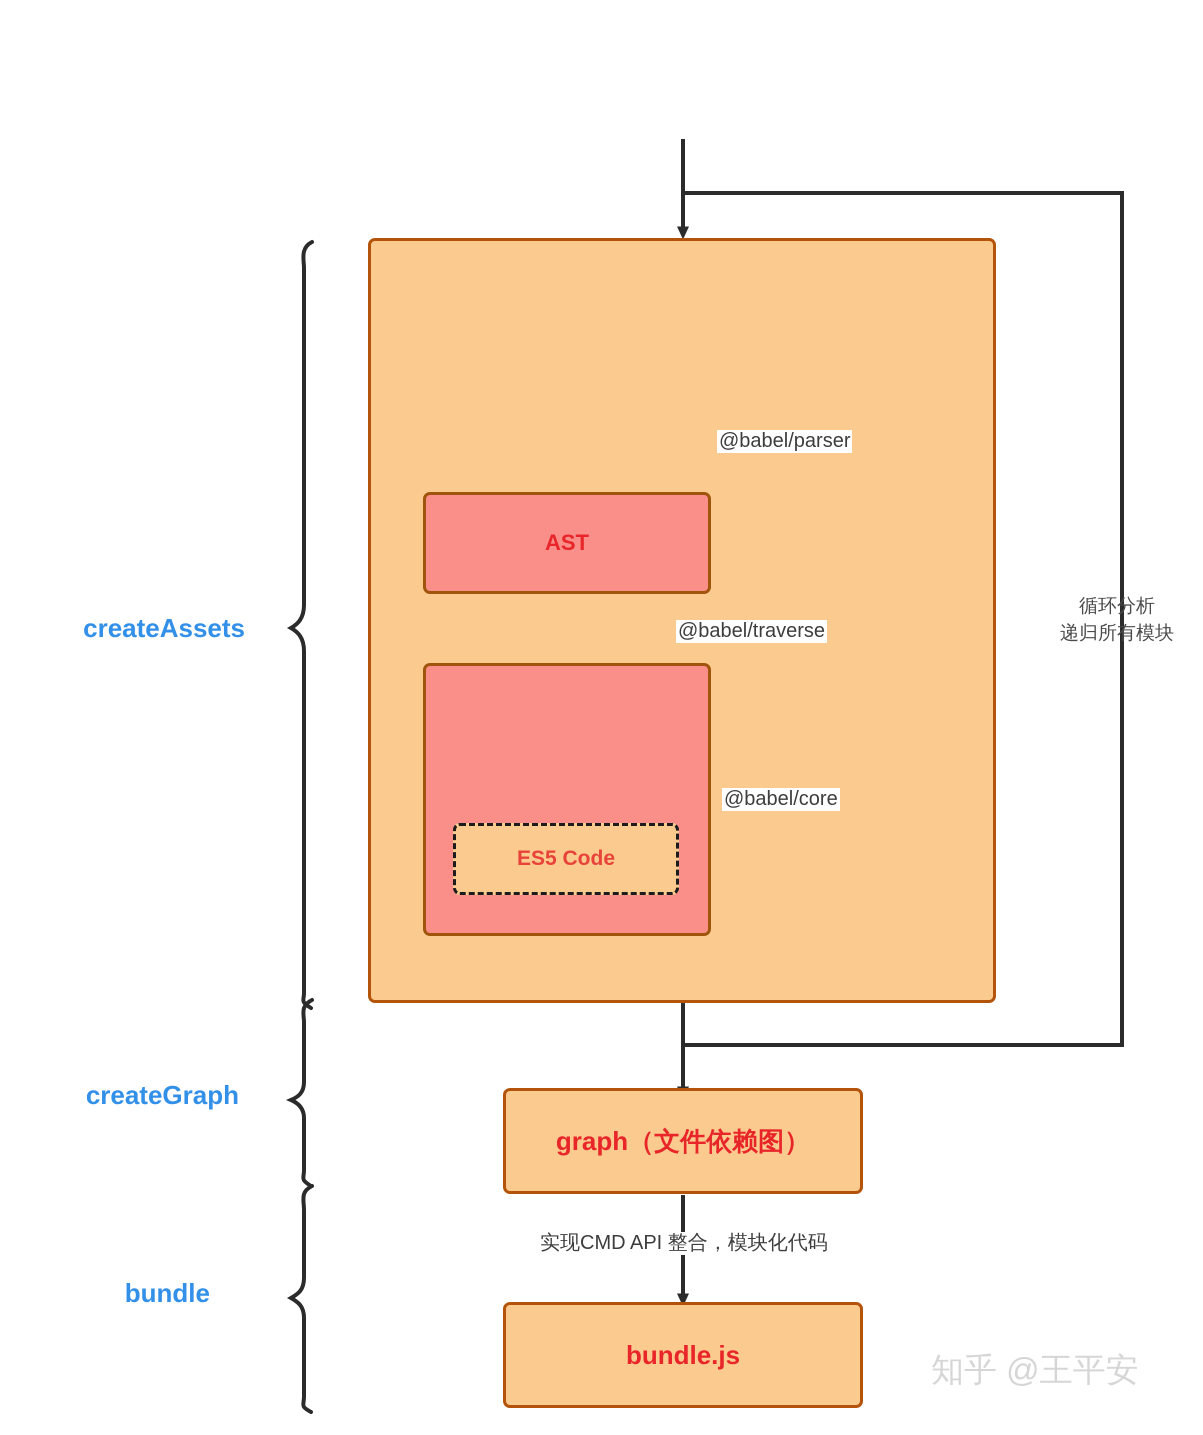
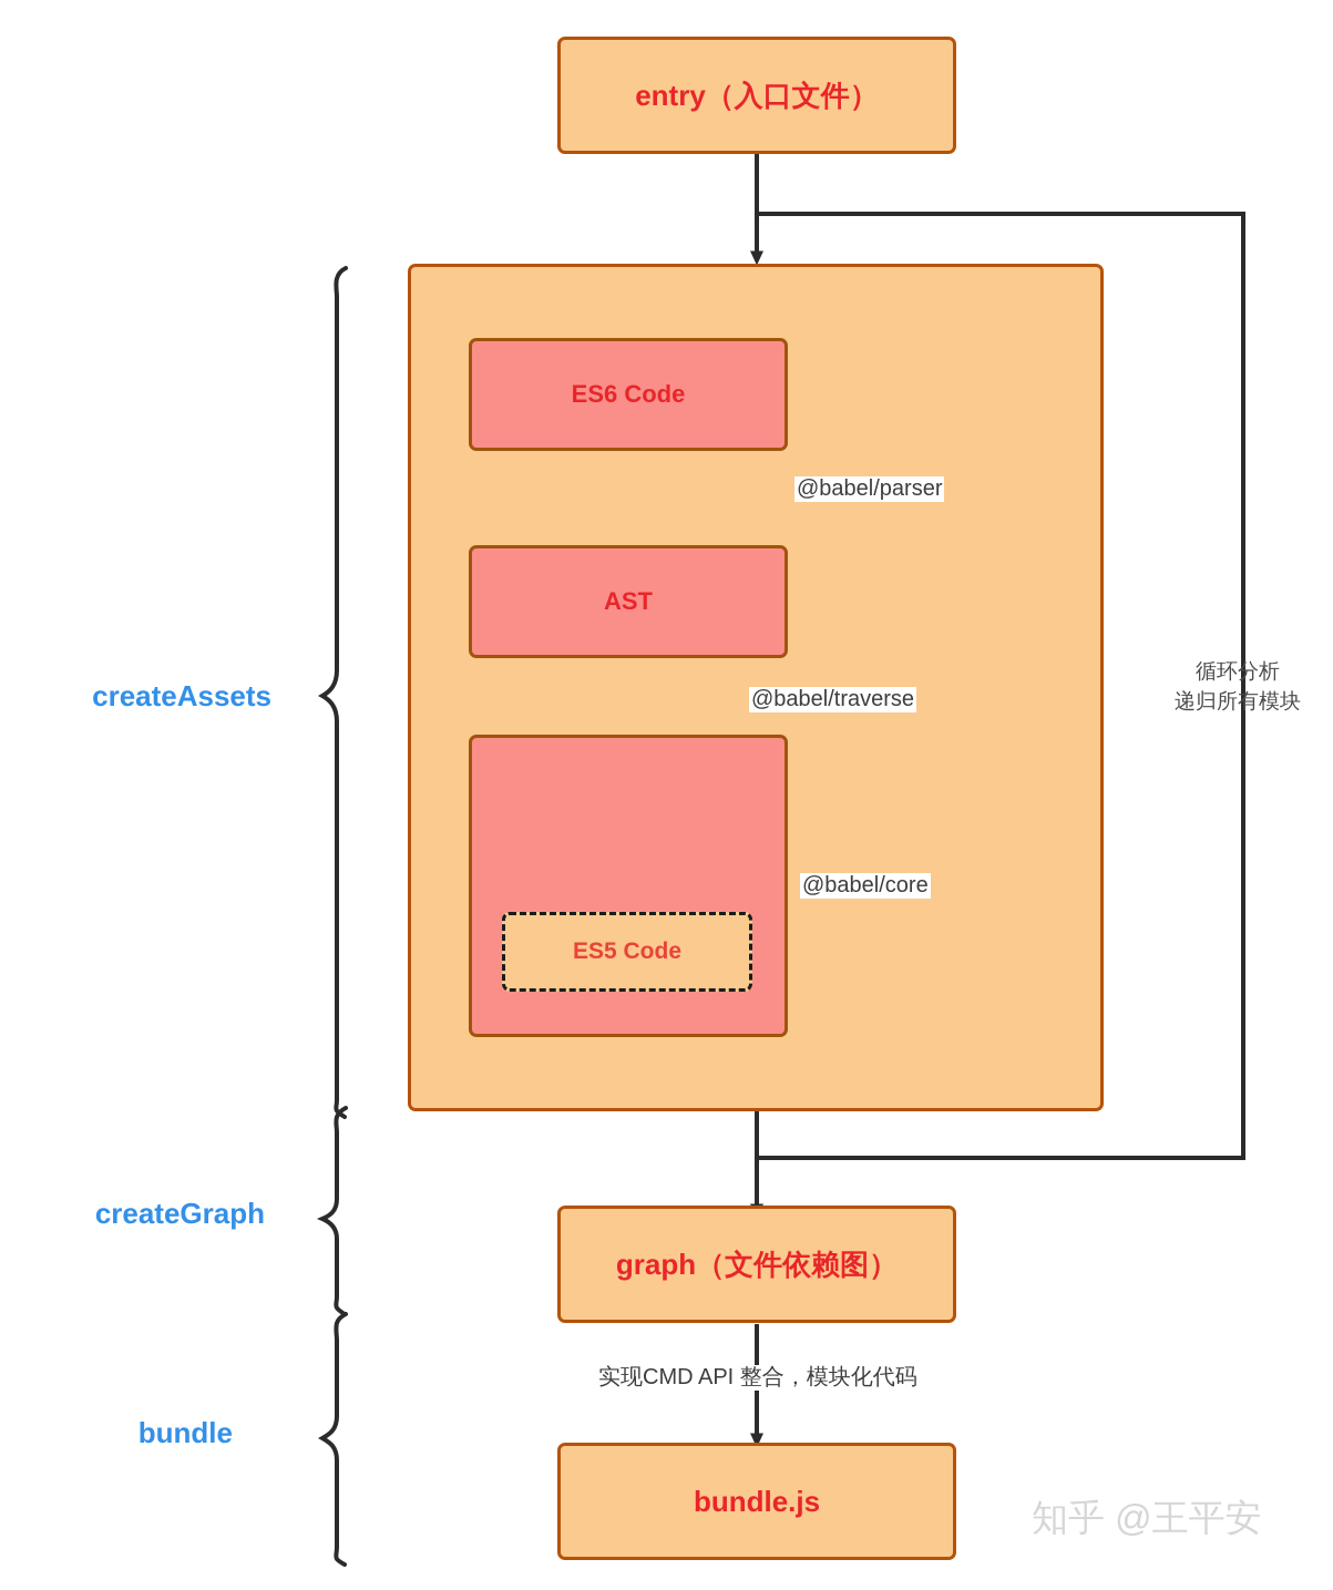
+ entry（入口文件）
+ ES6 Code
  AST
  ES5 Code
  graph（文件依赖图）
  bundle.js
  @babel/parser
  @babel/traverse
  @babel/core
  实现CMD API 整合，模块化代码
  循环分析
  递归所有模块
  createAssets
  createGraph
  bundle
  知乎 @王平安
